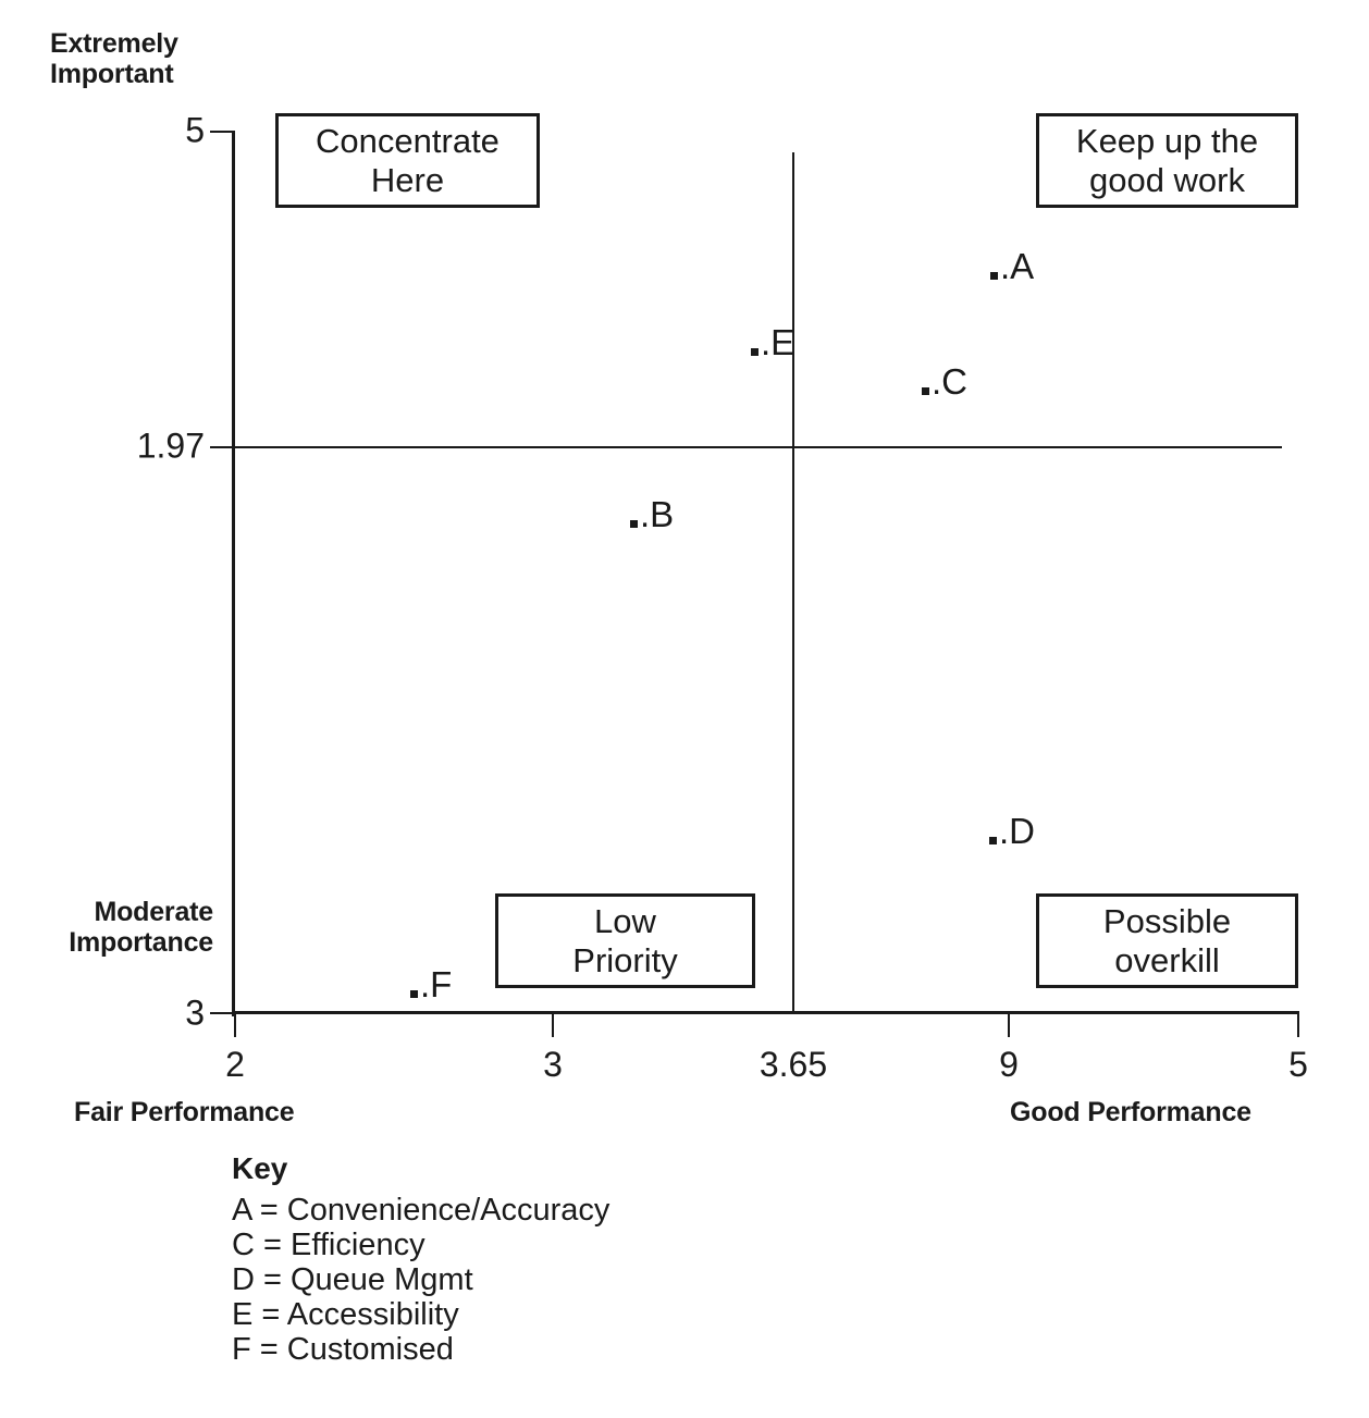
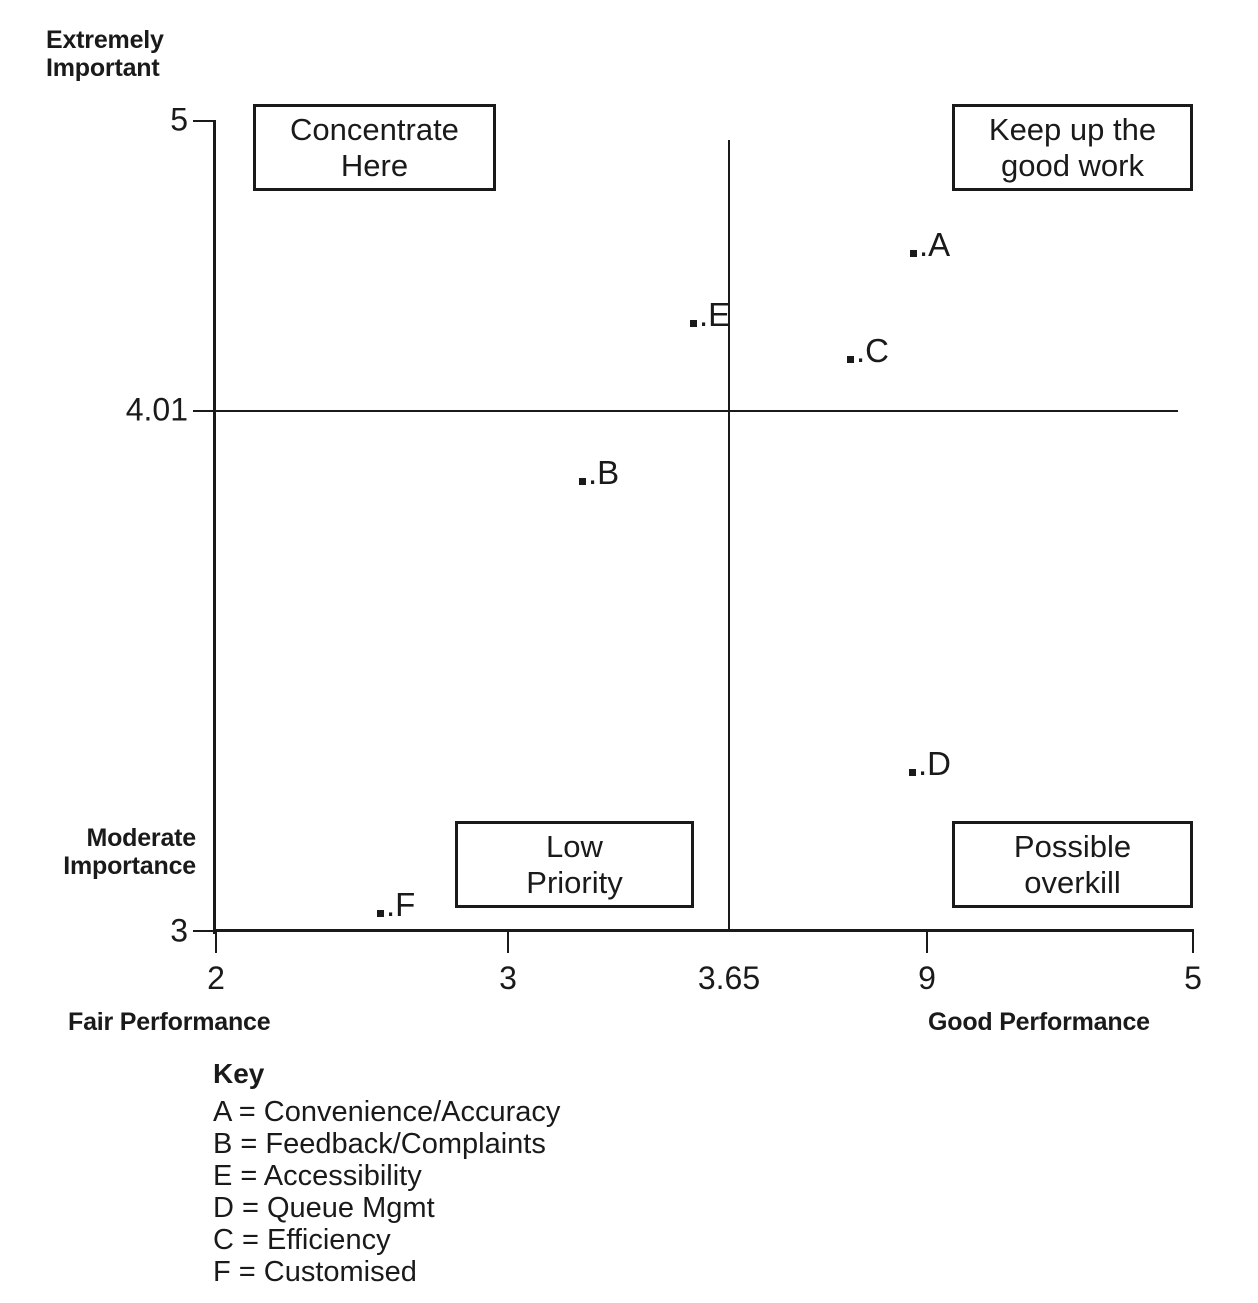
  Extremely
  Important
  Moderate
  Importance
  Fair Performance
  Good Performance
  2
  3
  3.65
  9
  5
  5
- 1.97
+ 4.01
  3
  Concentrate
  Here
  Keep up the
  good work
  Low
  Priority
  Possible
  overkill
  .A
  .B
  .C
  .D
  .E
  .F
  Key
  A = Convenience/Accuracy
+ B = Feedback/Complaints
- C = Efficiency
+ E = Accessibility
  D = Queue Mgmt
- E = Accessibility
+ C = Efficiency
  F = Customised
